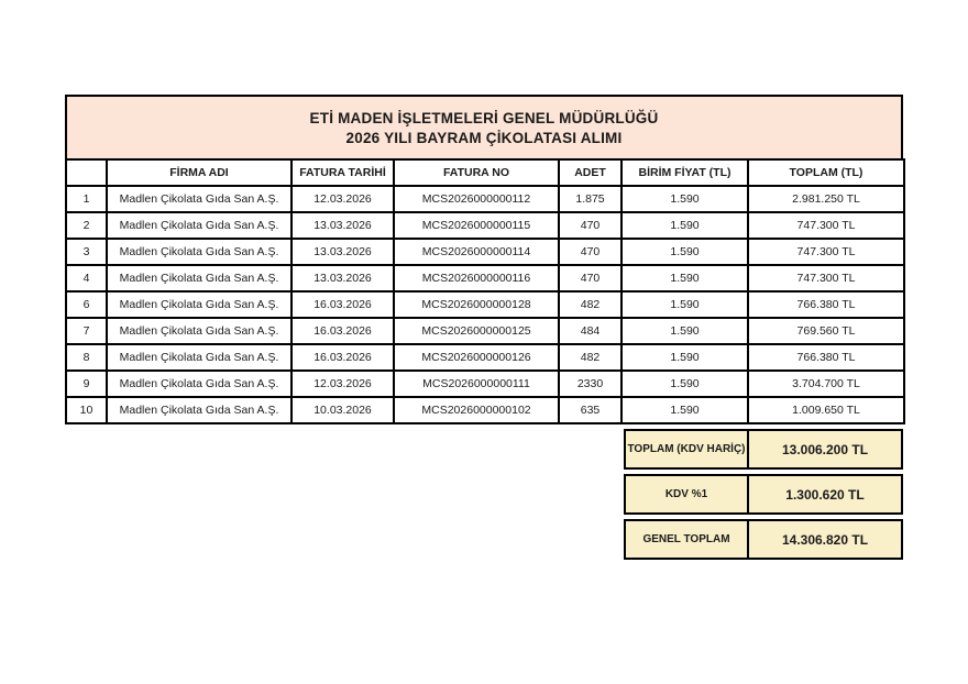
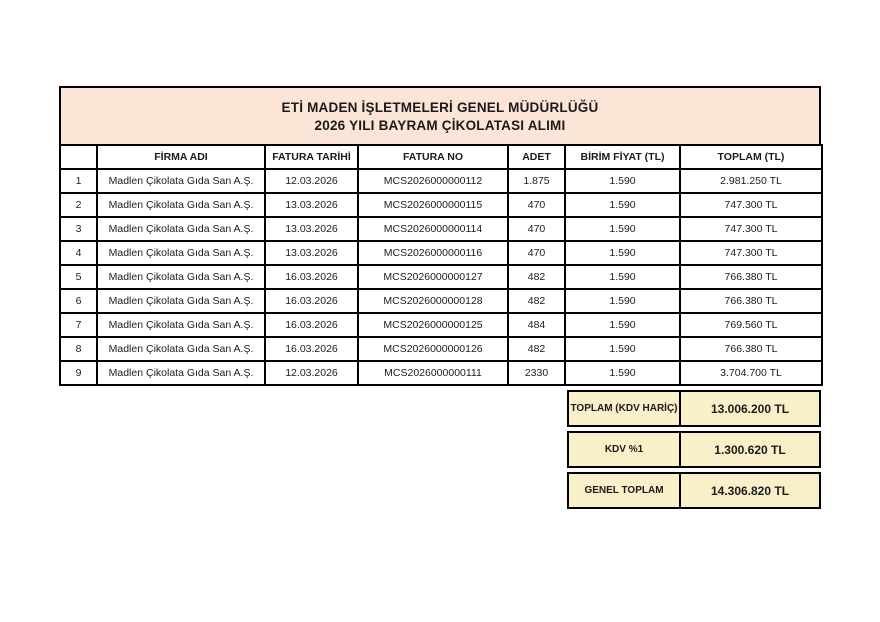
  ETİ MADEN İŞLETMELERİ GENEL MÜDÜRLÜĞÜ
  2026 YILI BAYRAM ÇİKOLATASI ALIMI
  	FİRMA ADI	FATURA TARİHİ	FATURA NO	ADET	BİRİM FİYAT (TL)	TOPLAM (TL)
  1	Madlen Çikolata Gıda San A.Ş.	12.03.2026	MCS2026000000112	1.875	1.590	2.981.250 TL
  2	Madlen Çikolata Gıda San A.Ş.	13.03.2026	MCS2026000000115	470	1.590	747.300 TL
  3	Madlen Çikolata Gıda San A.Ş.	13.03.2026	MCS2026000000114	470	1.590	747.300 TL
  4	Madlen Çikolata Gıda San A.Ş.	13.03.2026	MCS2026000000116	470	1.590	747.300 TL
+ 5	Madlen Çikolata Gıda San A.Ş.	16.03.2026	MCS2026000000127	482	1.590	766.380 TL
  6	Madlen Çikolata Gıda San A.Ş.	16.03.2026	MCS2026000000128	482	1.590	766.380 TL
  7	Madlen Çikolata Gıda San A.Ş.	16.03.2026	MCS2026000000125	484	1.590	769.560 TL
  8	Madlen Çikolata Gıda San A.Ş.	16.03.2026	MCS2026000000126	482	1.590	766.380 TL
  9	Madlen Çikolata Gıda San A.Ş.	12.03.2026	MCS2026000000111	2330	1.590	3.704.700 TL
- 10	Madlen Çikolata Gıda San A.Ş.	10.03.2026	MCS2026000000102	635	1.590	1.009.650 TL
  TOPLAM (KDV HARİÇ)
  13.006.200 TL
  KDV %1
  1.300.620 TL
  GENEL TOPLAM
  14.306.820 TL
